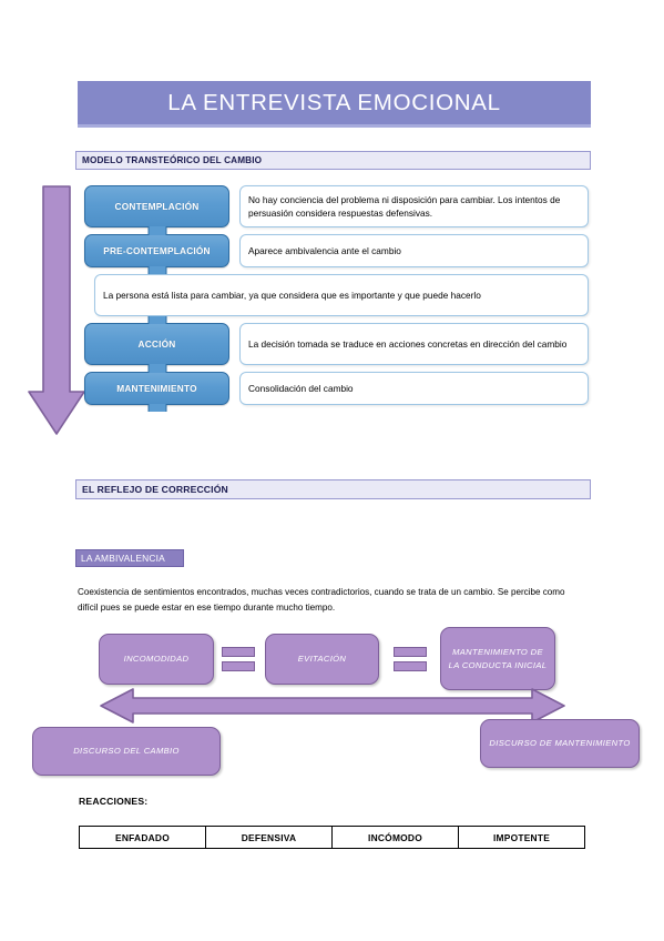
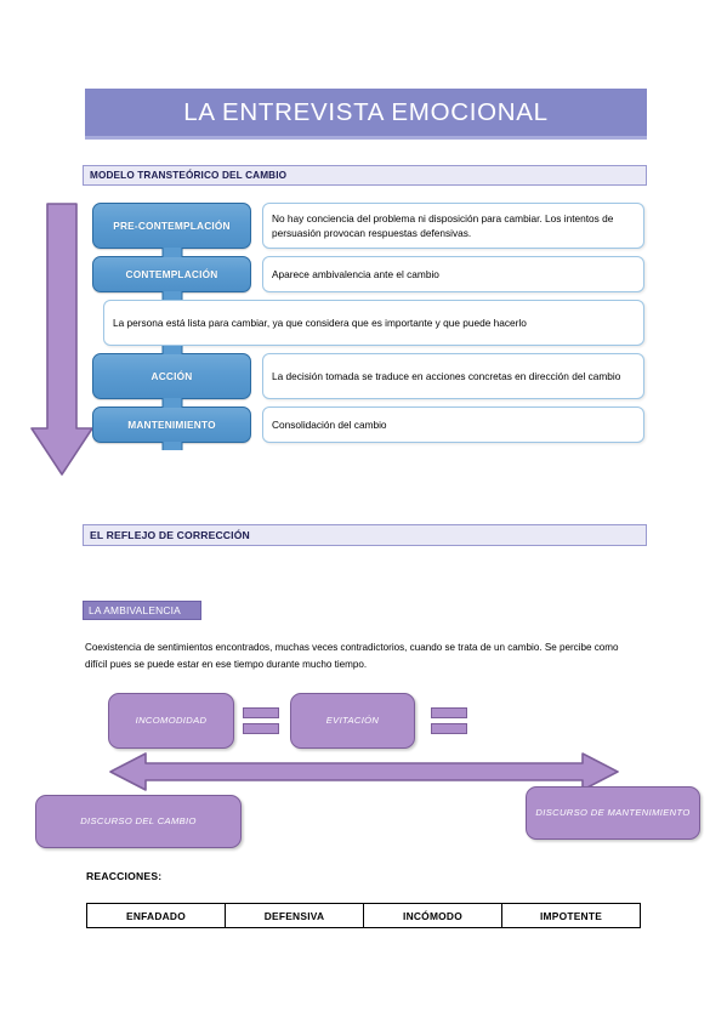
  LA ENTREVISTA EMOCIONAL
  MODELO TRANSTEÓRICO DEL CAMBIO
- CONTEMPLACIÓN
+ PRE-CONTEMPLACIÓN
- No hay conciencia del problema ni disposición para cambiar. Los intentos de persuasión considera respuestas defensivas.
+ No hay conciencia del problema ni disposición para cambiar. Los intentos de persuasión provocan respuestas defensivas.
- PRE-CONTEMPLACIÓN
+ CONTEMPLACIÓN
  Aparece ambivalencia ante el cambio
  La persona está lista para cambiar, ya que considera que es importante y que puede hacerlo
  ACCIÓN
  La decisión tomada se traduce en acciones concretas en dirección del cambio
  MANTENIMIENTO
  Consolidación del cambio
  EL REFLEJO DE CORRECCIÓN
  LA AMBIVALENCIA
  Coexistencia de sentimientos encontrados, muchas veces contradictorios, cuando se trata de un cambio. Se percibe como difícil pues se puede estar en ese tiempo durante mucho tiempo.
  INCOMODIDAD
  EVITACIÓN
- MANTENIMIENTO DE LA CONDUCTA INICIAL
  DISCURSO DEL CAMBIO
  DISCURSO DE MANTENIMIENTO
  REACCIONES:
  ENFADADO	DEFENSIVA	INCÓMODO	IMPOTENTE
